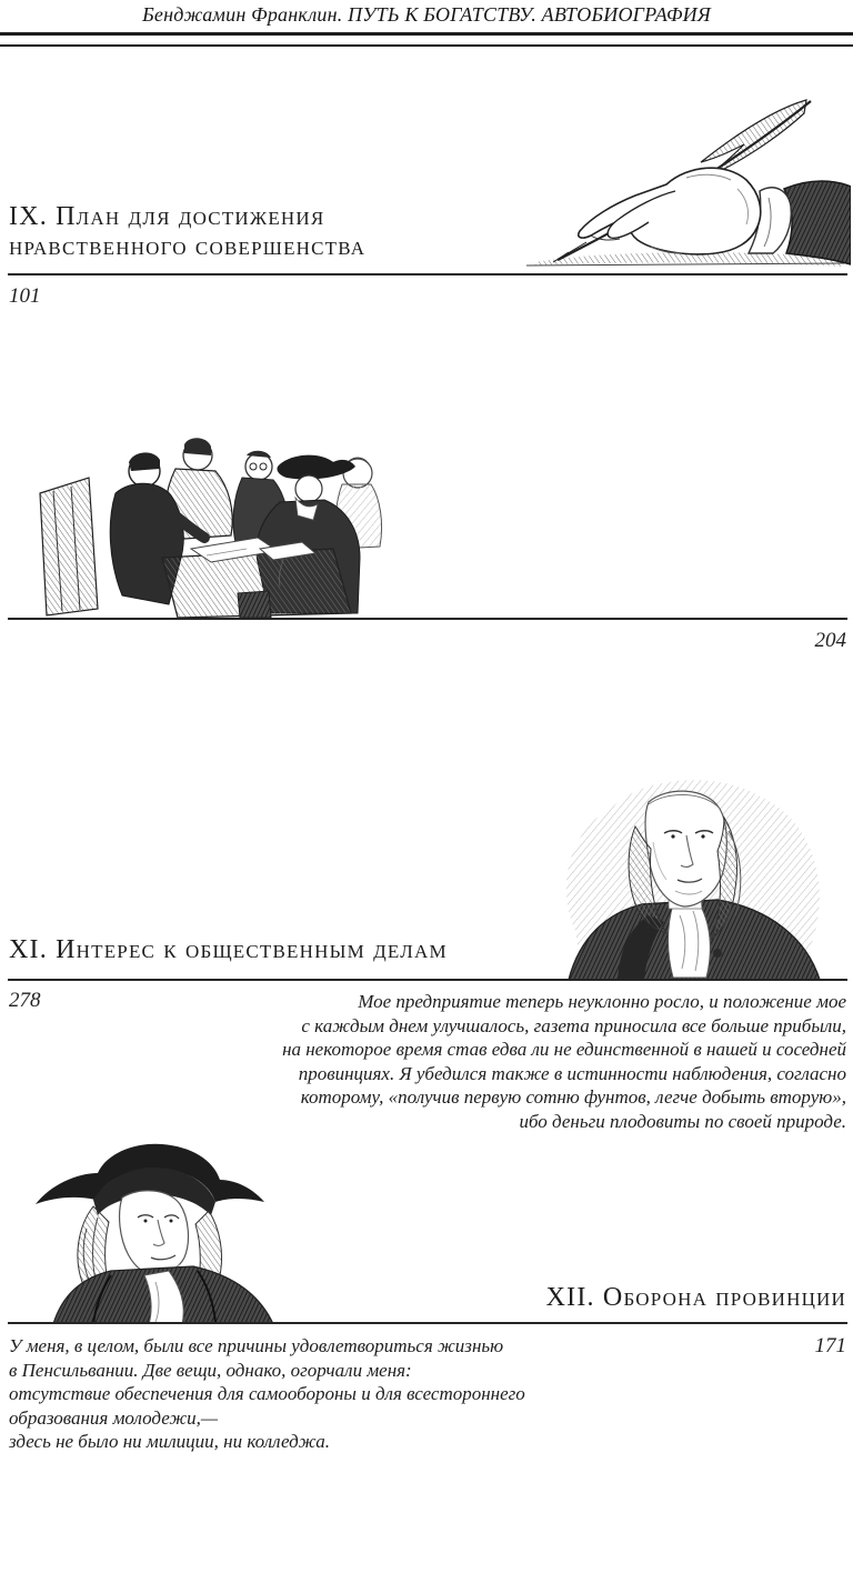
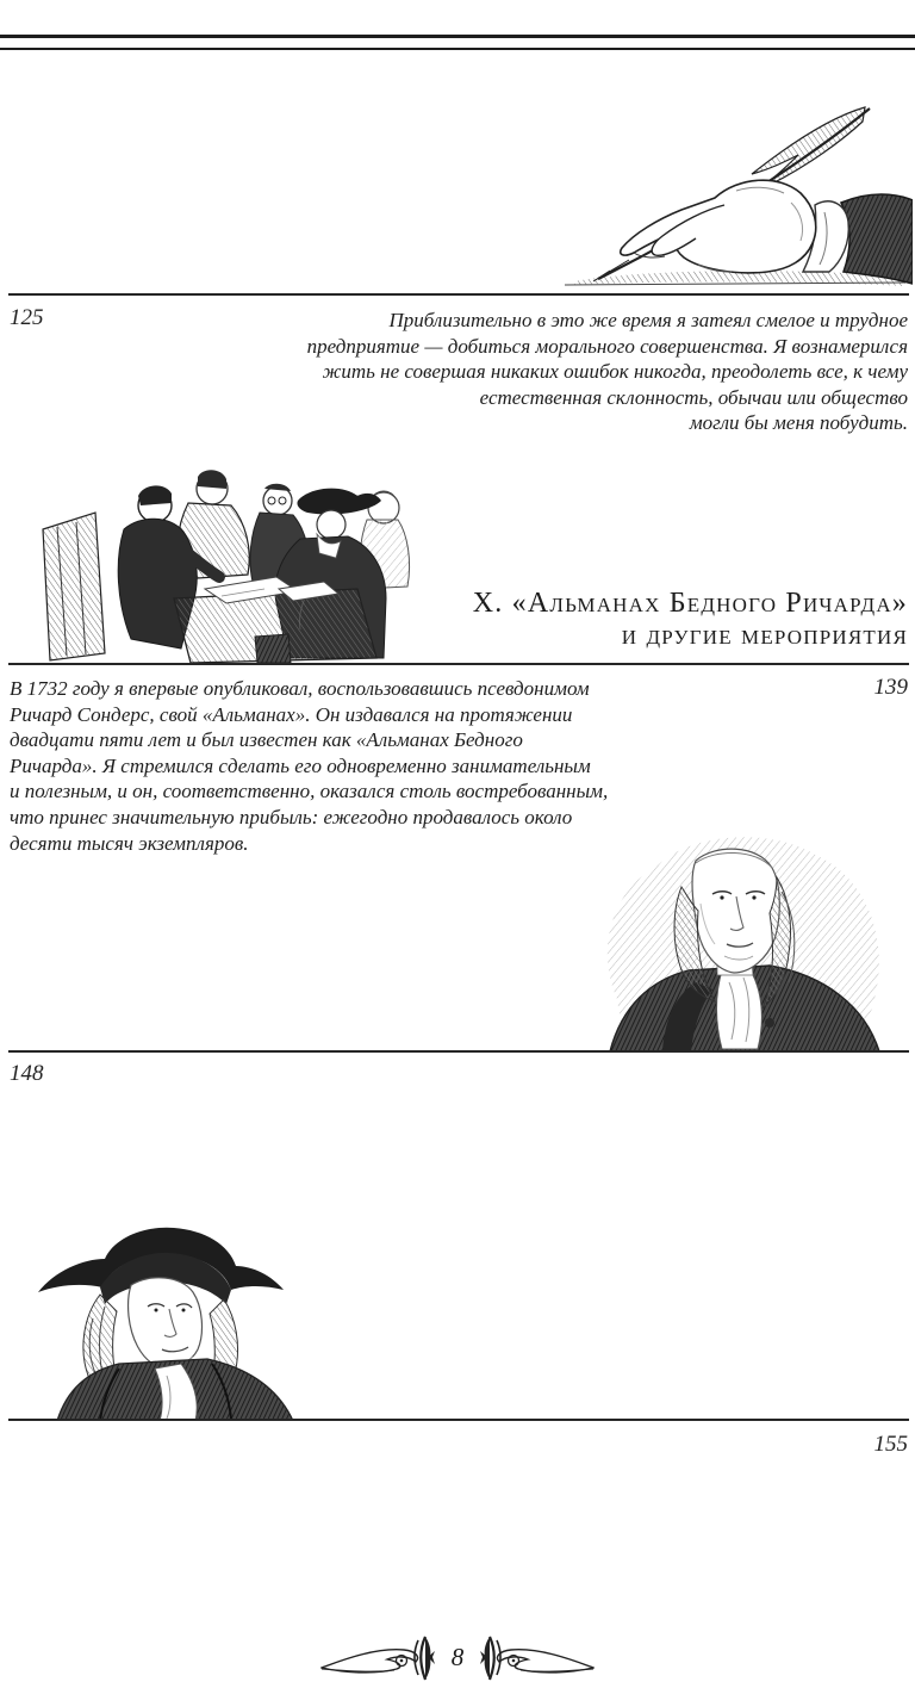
- Бенджамин Франклин. ПУТЬ К БОГАТСТВУ. АВТОБИОГРАФИЯ
- IX. План для достижения
- нравственного совершенства
- 101
+ 125
+ Приблизительно в это же время я затеял смелое и трудное
+ предприятие — добиться морального совершенства. Я вознамерился
+ жить не совершая никаких ошибок никогда, преодолеть все, к чему
+ естественная склонность, обычаи или общество
+ могли бы меня побудить.
+ X. «Альманах Бедного Ричарда»
+ и другие мероприятия
+ В 1732 году я впервые опубликовал, воспользовавшись псевдонимом
+ Ричард Сондерс, свой «Альманах». Он издавался на протяжении
+ двадцати пяти лет и был известен как «Альманах Бедного
+ Ричарда». Я стремился сделать его одновременно занимательным
+ и полезным, и он, соответственно, оказался столь востребованным,
+ что принес значительную прибыль: ежегодно продавалось около
+ десяти тысяч экземпляров.
- 204
+ 139
- XI. Интерес к общественным делам
- 278
+ 148
- Мое предприятие теперь неуклонно росло, и положение мое
- с каждым днем улучшалось, газета приносила все больше прибыли,
- на некоторое время став едва ли не единственной в нашей и соседней
- провинциях. Я убедился также в истинности наблюдения, согласно
- которому, «получив первую сотню фунтов, легче добыть вторую»,
- ибо деньги плодовиты по своей природе.
- XII. Оборона провинции
- У меня, в целом, были все причины удовлетвориться жизнью
- в Пенсильвании. Две вещи, однако, огорчали меня:
- отсутствие обеспечения для самообороны и для всестороннего
- образования молодежи,—
- здесь не было ни милиции, ни колледжа.
- 171
+ 155
+ 8
